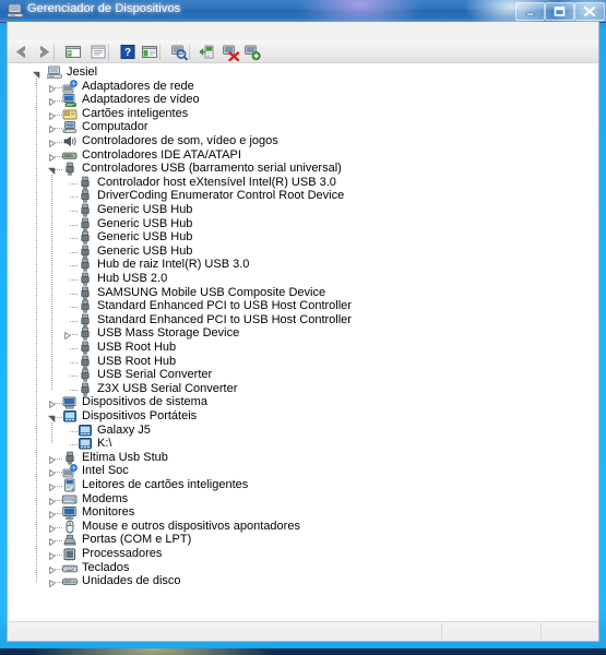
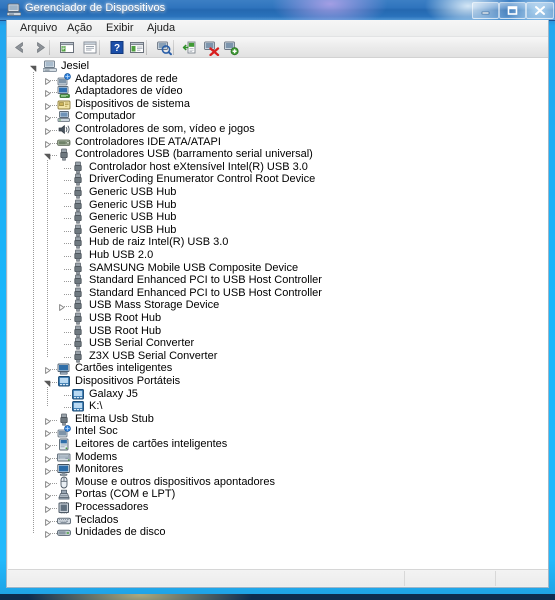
  Gerenciador de Dispositivos
+ Arquivo
+ Ação
+ Exibir
+ Ajuda
  ?
  Jesiel
  Adaptadores de rede
  Adaptadores de vídeo
- Cartões inteligentes
+ Dispositivos de sistema
  Computador
  Controladores de som, vídeo e jogos
  Controladores IDE ATA/ATAPI
  Controladores USB (barramento serial universal)
  Controlador host eXtensível Intel(R) USB 3.0
  DriverCoding Enumerator Control Root Device
  Generic USB Hub
  Generic USB Hub
  Generic USB Hub
  Generic USB Hub
  Hub de raiz Intel(R) USB 3.0
  Hub USB 2.0
  SAMSUNG Mobile USB Composite Device
  Standard Enhanced PCI to USB Host Controller
  Standard Enhanced PCI to USB Host Controller
  USB Mass Storage Device
  USB Root Hub
  USB Root Hub
  USB Serial Converter
  Z3X USB Serial Converter
- Dispositivos de sistema
+ Cartões inteligentes
  Dispositivos Portáteis
  Galaxy J5
  K:\
  Eltima Usb Stub
  Intel Soc
  Leitores de cartões inteligentes
  Modems
  Monitores
  Mouse e outros dispositivos apontadores
  Portas (COM e LPT)
  Processadores
  Teclados
  Unidades de disco
